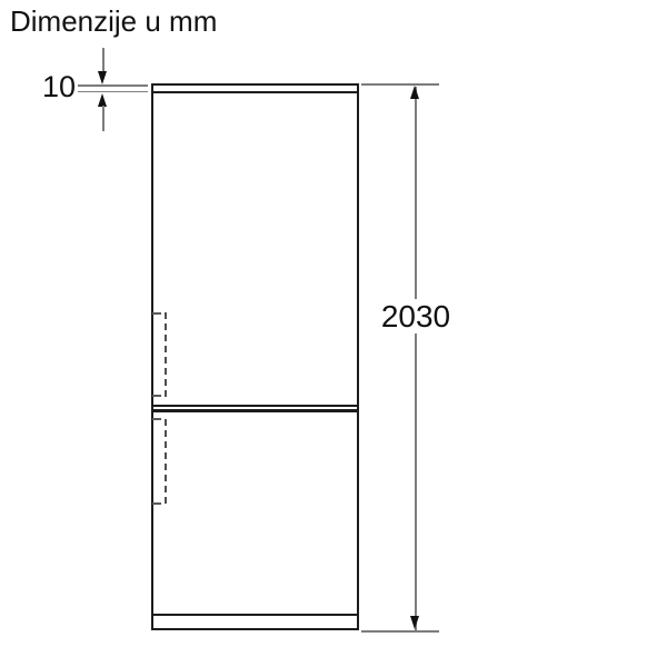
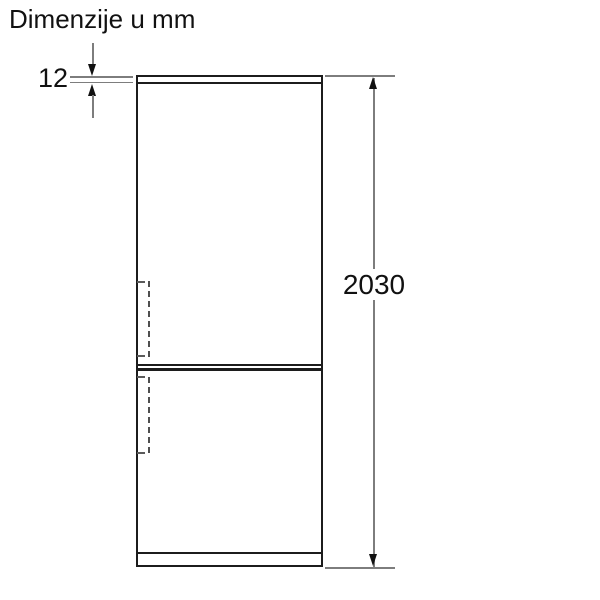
  Dimenzije u mm
- 10
+ 12
  2030
